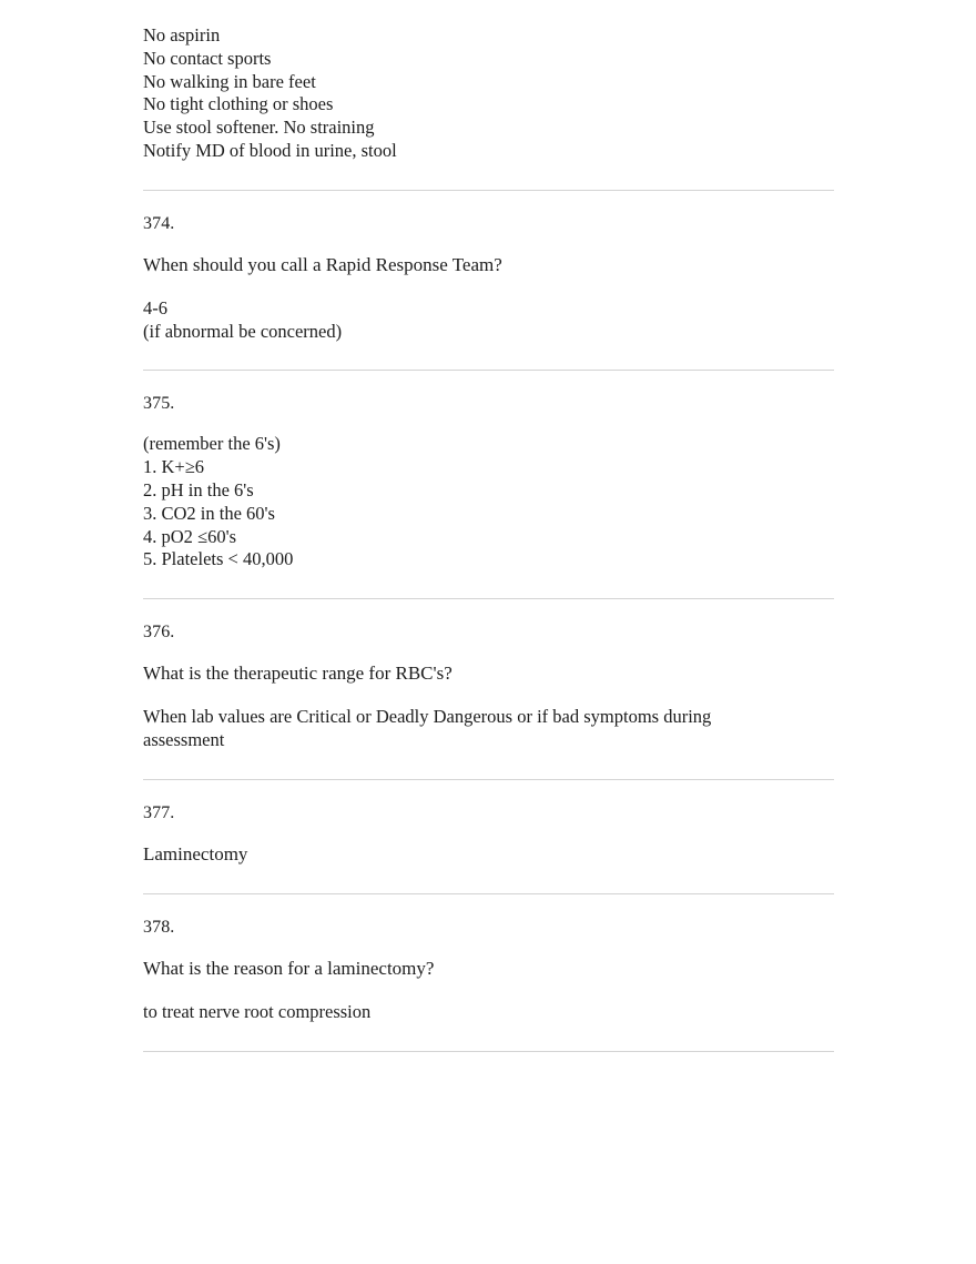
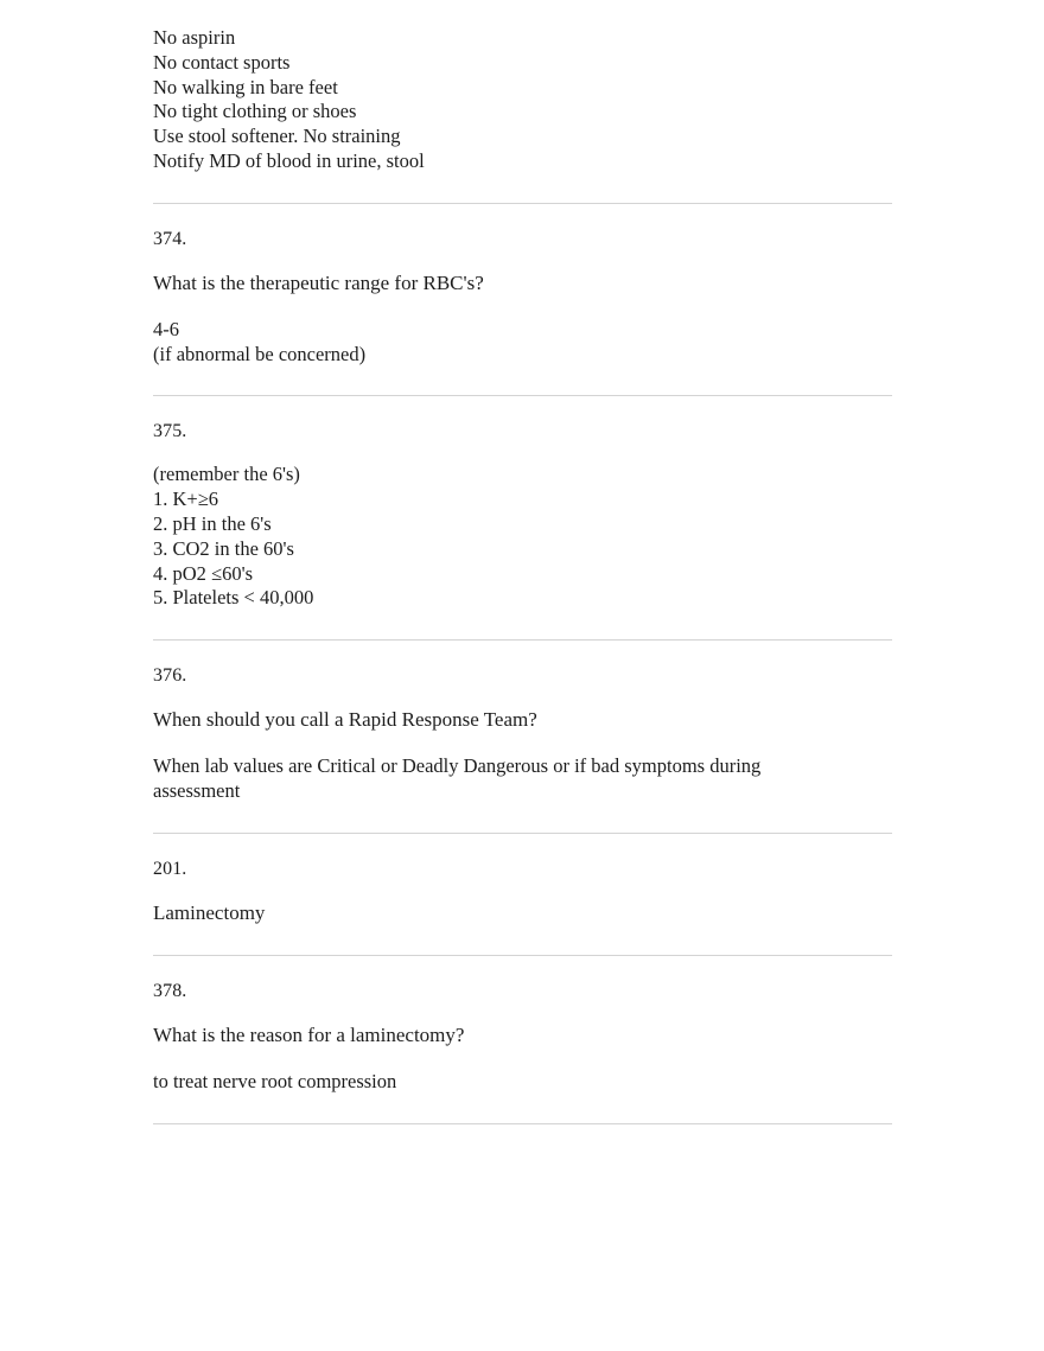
  No aspirin
  No contact sports
  No walking in bare feet
  No tight clothing or shoes
  Use stool softener. No straining
  Notify MD of blood in urine, stool
  374.
- When should you call a Rapid Response Team?
+ What is the therapeutic range for RBC's?
  4-6
  (if abnormal be concerned)
  375.
  (remember the 6's)
  1. K+≥6
  2. pH in the 6's
  3. CO2 in the 60's
  4. pO2 ≤60's
  5. Platelets < 40,000
  376.
- What is the therapeutic range for RBC's?
+ When should you call a Rapid Response Team?
  When lab values are Critical or Deadly Dangerous or if bad symptoms during assessment
- 377.
+ 201.
  Laminectomy
  378.
  What is the reason for a laminectomy?
  to treat nerve root compression
